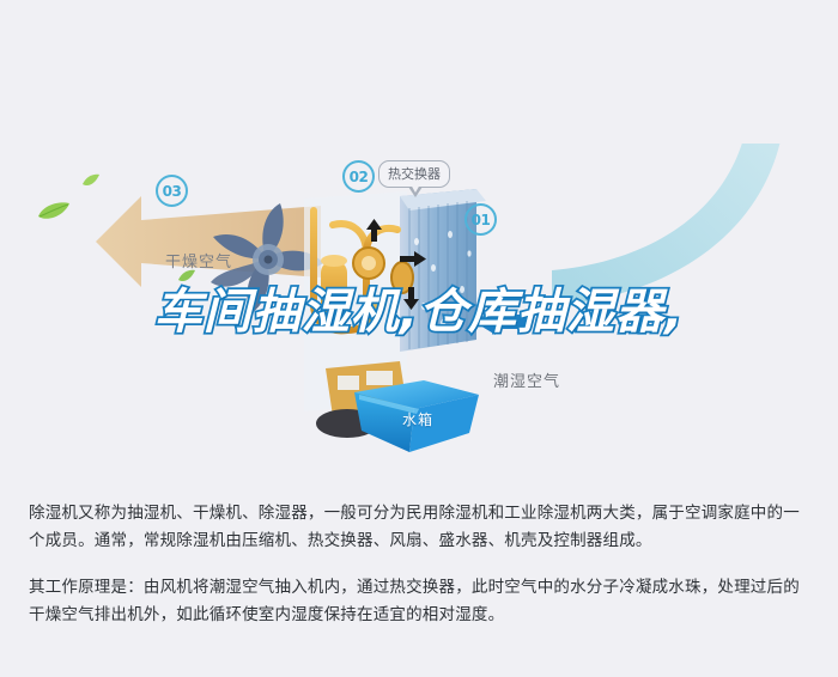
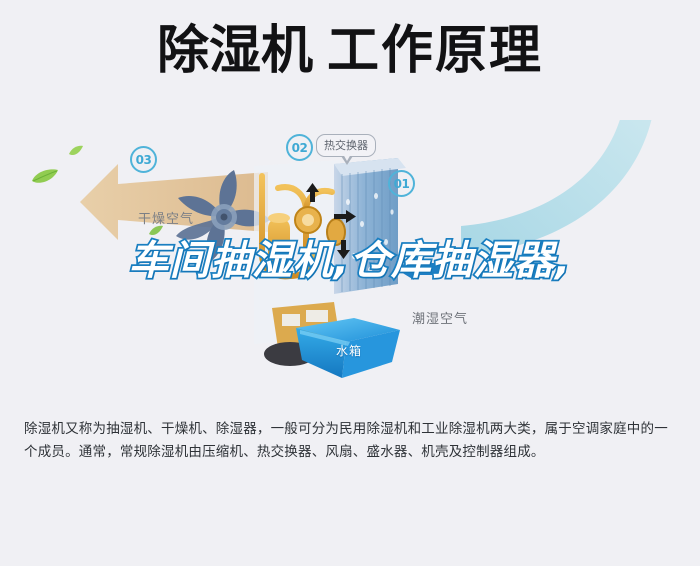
+ 除湿机 工作原理
  干燥空气
  03
  水箱
  潮湿空气
  01
  02
  热交换器
  车间抽湿机,仓库抽湿器,
  除湿机又称为抽湿机、干燥机、除湿器，一般可分为民用除湿机和工业除湿机两大类，属于空调家庭中的一个成员。通常，常规除湿机由压缩机、热交换器、风扇、盛水器、机壳及控制器组成。
- 其工作原理是：由风机将潮湿空气抽入机内，通过热交换器，此时空气中的水分子冷凝成水珠，处理过后的干燥空气排出机外，如此循环使室内湿度保持在适宜的相对湿度。
